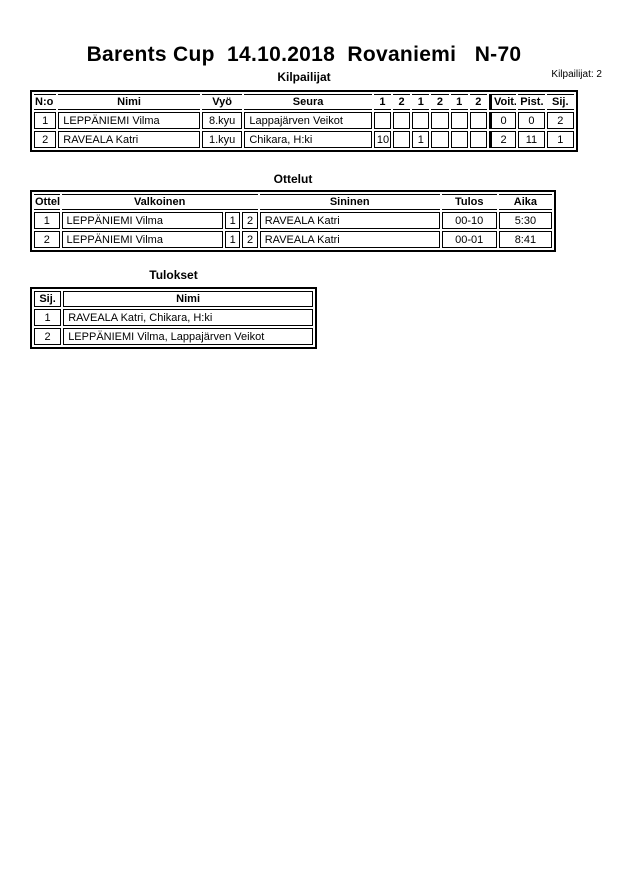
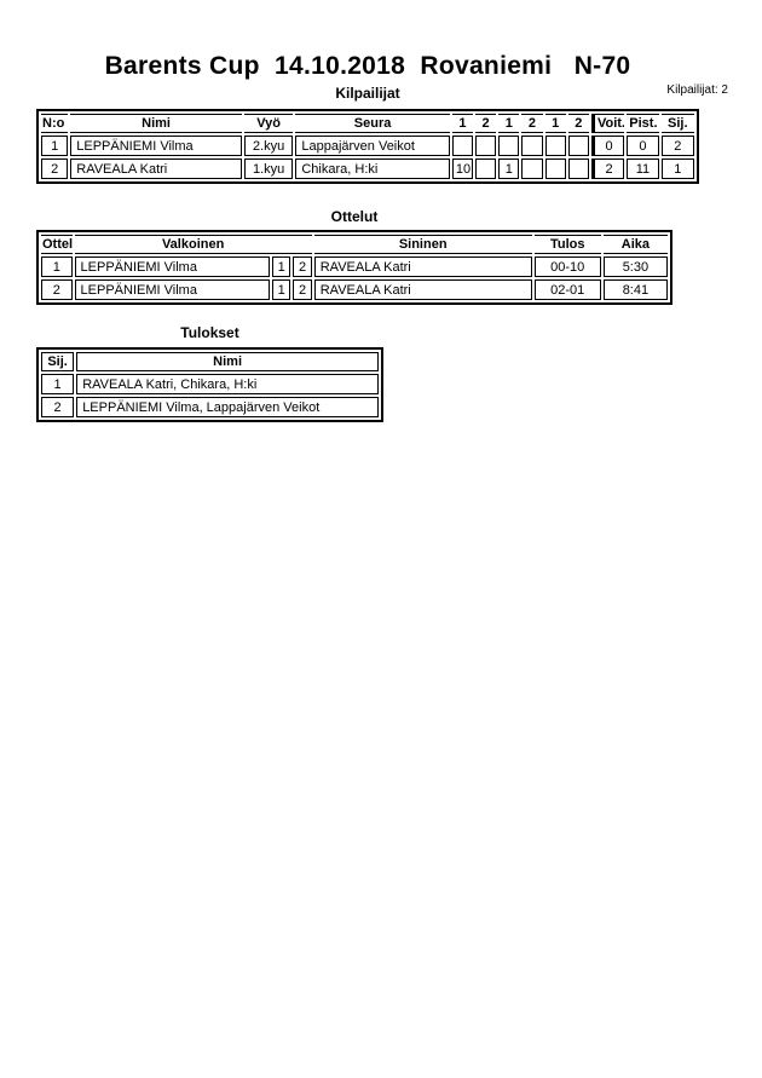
  Barents Cup 14.10.2018 Rovaniemi N-70
  Kilpailijat
  Kilpailijat: 2
  N:o	Nimi	Vyö	Seura	1	2	1	2	1	2	Voit.	Pist.	Sij.
- 1	LEPPÄNIEMI Vilma	8.kyu	Lappajärven Veikot							0	0	2
+ 1	LEPPÄNIEMI Vilma	2.kyu	Lappajärven Veikot							0	0	2
  2	RAVEALA Katri	1.kyu	Chikara, H:ki	10		1				2	11	1
  Ottelut
  Ottel	Valkoinen	Sininen	Tulos	Aika
  1	LEPPÄNIEMI Vilma	1	2	RAVEALA Katri	00-10	5:30
- 2	LEPPÄNIEMI Vilma	1	2	RAVEALA Katri	00-01	8:41
+ 2	LEPPÄNIEMI Vilma	1	2	RAVEALA Katri	02-01	8:41
  Tulokset
  Sij.	Nimi
  1	RAVEALA Katri, Chikara, H:ki
  2	LEPPÄNIEMI Vilma, Lappajärven Veikot
